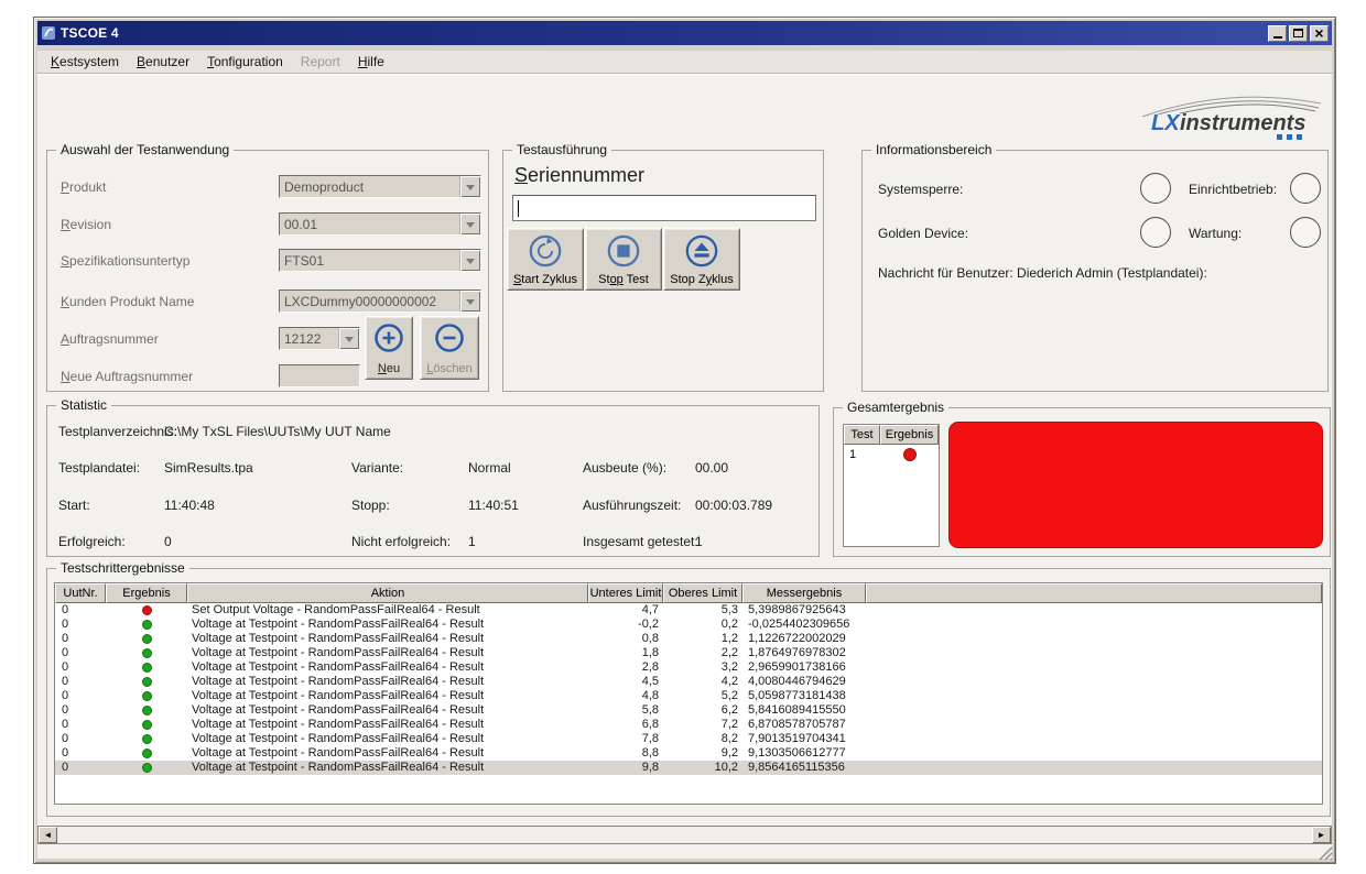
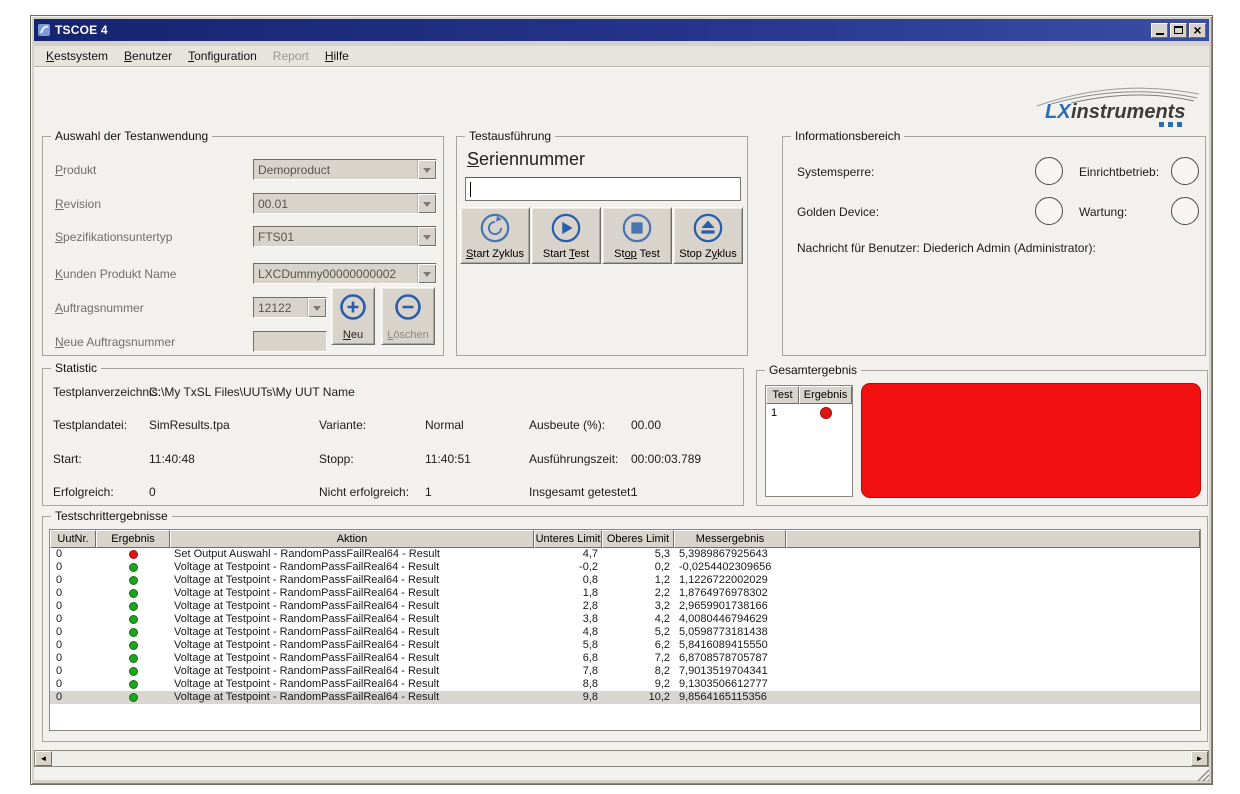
  TSCOE 4
  ×
  Kestsystem
  Benutzer
  Tonfiguration
  Report
  Hilfe
  LX
  instruments
  Auswahl der Testanwendung
  Produkt
  Demoproduct
  Revision
  00.01
  Spezifikationsuntertyp
  FTS01
  Kunden Produkt Name
  LXCDummy00000000002
  Auftragsnummer
  12122
  Neue Auftragsnummer
  Neu
  Löschen
  Testausführung
  Seriennummer
  Start Zyklus
+ Start Test
  Stop Test
  Stop Zyklus
  Informationsbereich
  Systemsperre:
  Einrichtbetrieb:
  Golden Device:
  Wartung:
- Nachricht für Benutzer: Diederich Admin (Testplandatei):
+ Nachricht für Benutzer: Diederich Admin (Administrator):
  Statistic
  Testplanverzeichnis:
  C:\My TxSL Files\UUTs\My UUT Name
  Testplandatei:
  SimResults.tpa
  Variante:
  Normal
  Ausbeute (%):
  00.00
  Start:
  11:40:48
  Stopp:
  11:40:51
  Ausführungszeit:
  00:00:03.789
  Erfolgreich:
  0
  Nicht erfolgreich:
  1
  Insgesamt getestet:
  1
  Gesamtergebnis
  Test
  Ergebnis
  1
  Testschrittergebnisse
  UutNr.
  Ergebnis
  Aktion
  Unteres Limit
  Oberes Limit
  Messergebnis
  0
- Set Output Voltage - RandomPassFailReal64 - Result
+ Set Output Auswahl - RandomPassFailReal64 - Result
  4,7
  5,3
  5,3989867925643
  0
  Voltage at Testpoint - RandomPassFailReal64 - Result
  -0,2
  0,2
  -0,0254402309656
  0
  Voltage at Testpoint - RandomPassFailReal64 - Result
  0,8
  1,2
  1,1226722002029
  0
  Voltage at Testpoint - RandomPassFailReal64 - Result
  1,8
  2,2
  1,8764976978302
  0
  Voltage at Testpoint - RandomPassFailReal64 - Result
  2,8
  3,2
  2,9659901738166
  0
  Voltage at Testpoint - RandomPassFailReal64 - Result
- 4,5
+ 3,8
  4,2
  4,0080446794629
  0
  Voltage at Testpoint - RandomPassFailReal64 - Result
  4,8
  5,2
  5,0598773181438
  0
  Voltage at Testpoint - RandomPassFailReal64 - Result
  5,8
  6,2
  5,8416089415550
  0
  Voltage at Testpoint - RandomPassFailReal64 - Result
  6,8
  7,2
  6,8708578705787
  0
  Voltage at Testpoint - RandomPassFailReal64 - Result
  7,8
  8,2
  7,9013519704341
  0
  Voltage at Testpoint - RandomPassFailReal64 - Result
  8,8
  9,2
  9,1303506612777
  0
  Voltage at Testpoint - RandomPassFailReal64 - Result
  9,8
  10,2
  9,8564165115356
  ◄
  ►
